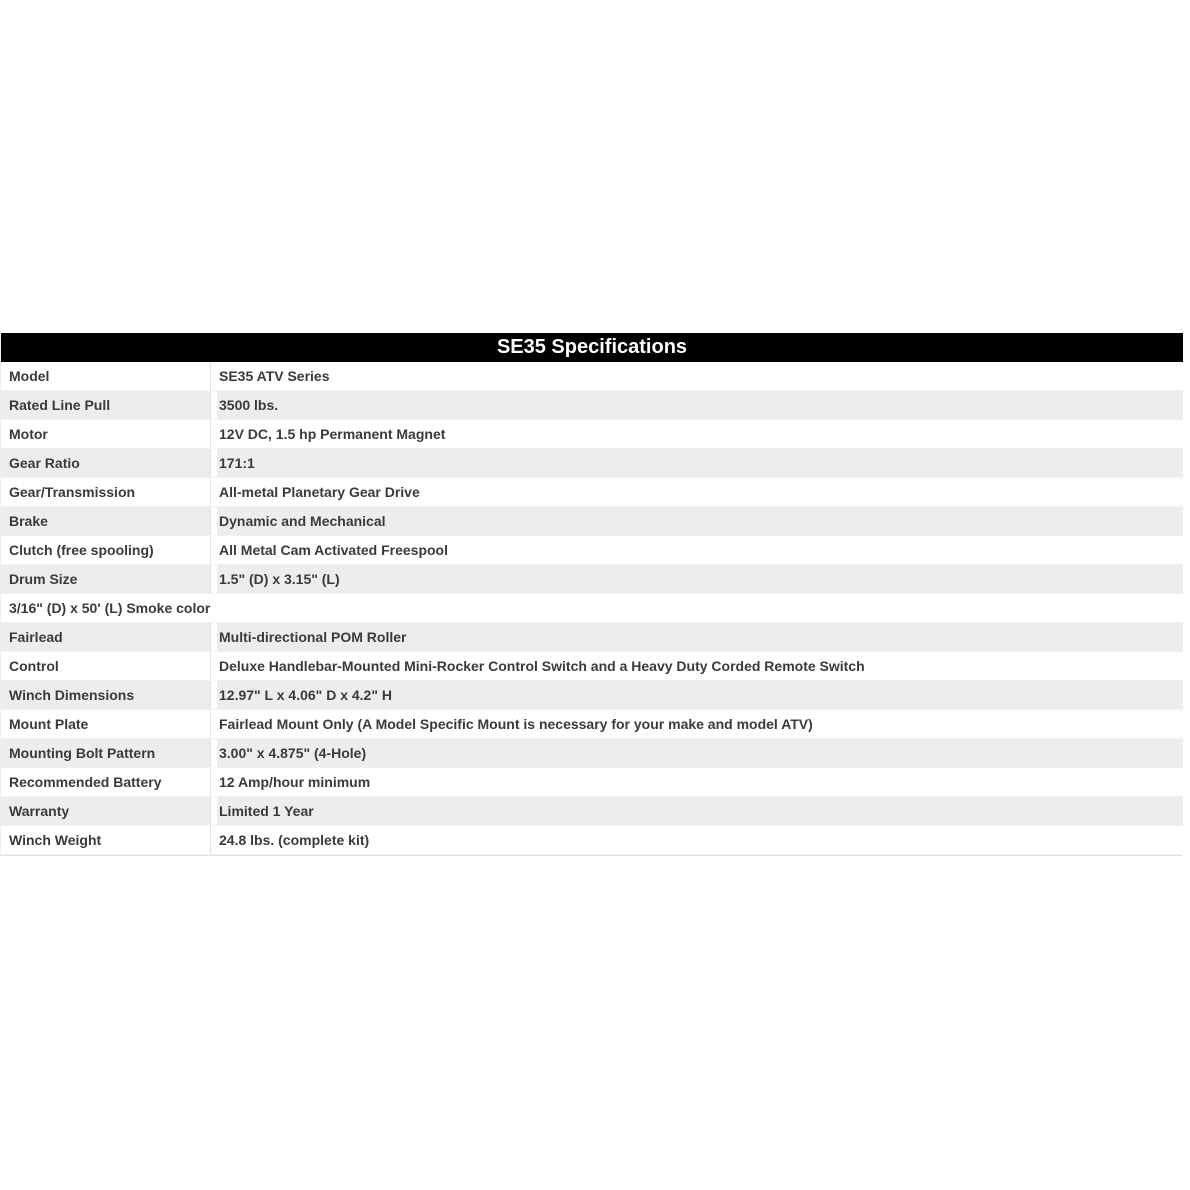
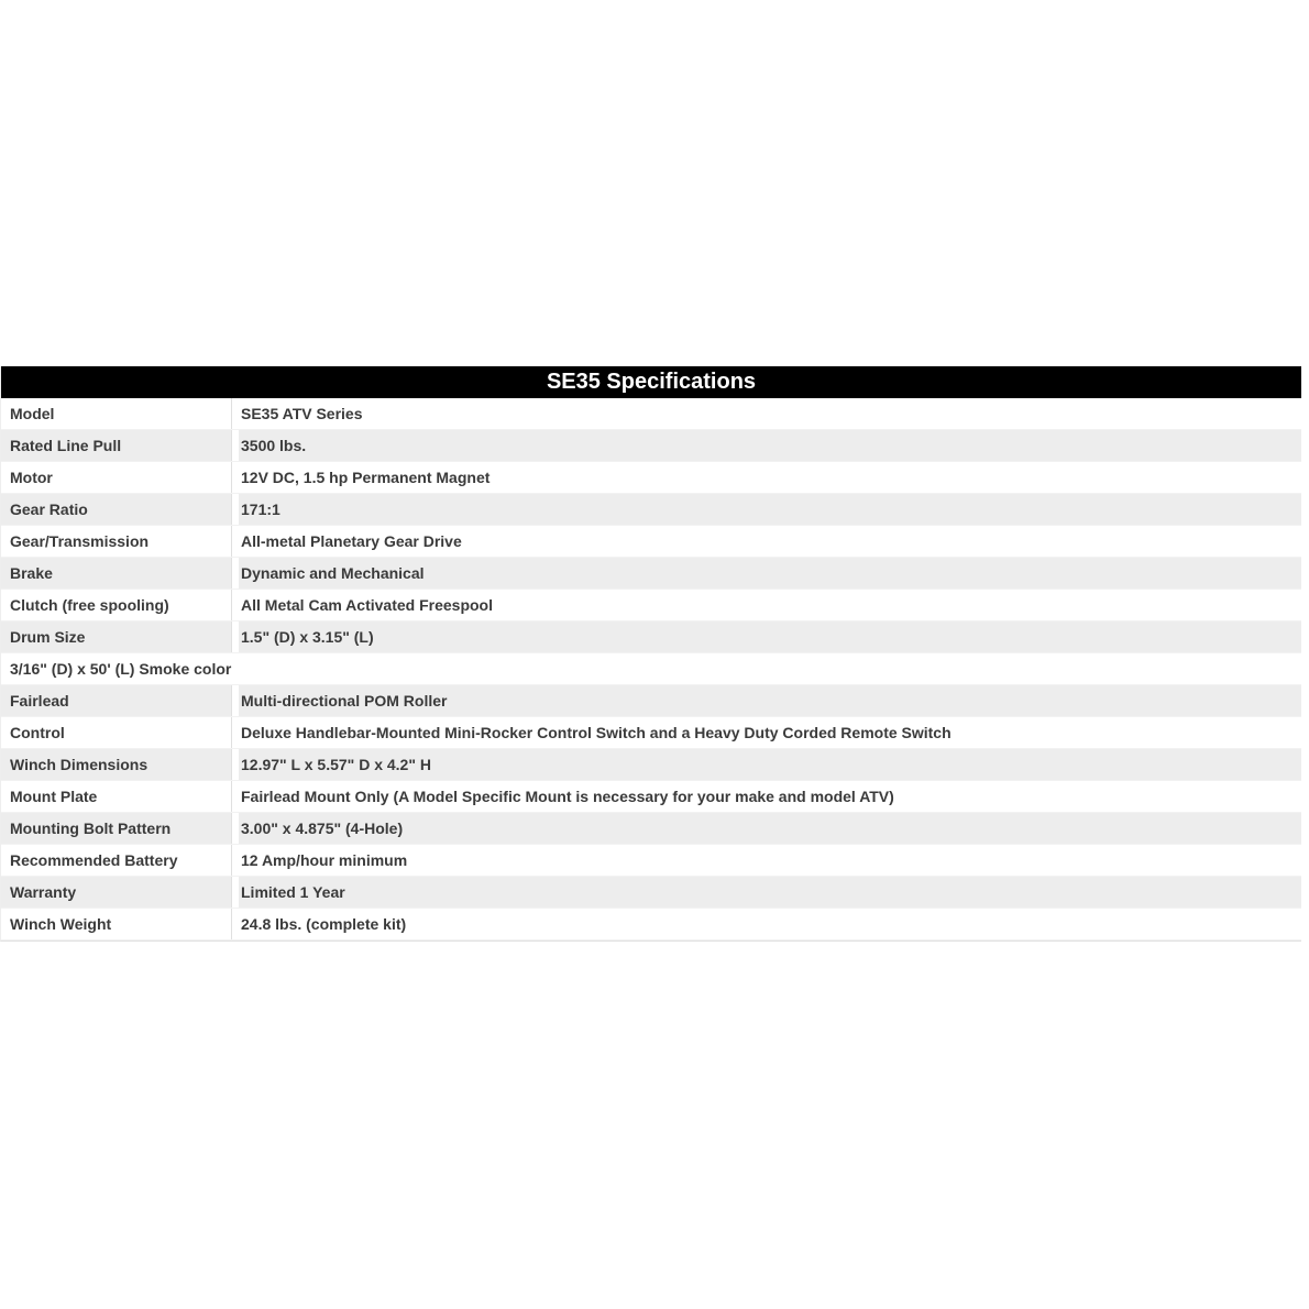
  SE35 Specifications
  Model
  SE35 ATV Series
  Rated Line Pull
  3500 lbs.
  Motor
  12V DC, 1.5 hp Permanent Magnet
  Gear Ratio
  171:1
  Gear/Transmission
  All-metal Planetary Gear Drive
  Brake
  Dynamic and Mechanical
  Clutch (free spooling)
  All Metal Cam Activated Freespool
  Drum Size
  1.5" (D) x 3.15" (L)
  3/16" (D) x 50' (L) Smoke color
  Fairlead
  Multi-directional POM Roller
  Control
  Deluxe Handlebar-Mounted Mini-Rocker Control Switch and a Heavy Duty Corded Remote Switch
  Winch Dimensions
- 12.97" L x 4.06" D x 4.2" H
+ 12.97" L x 5.57" D x 4.2" H
  Mount Plate
  Fairlead Mount Only (A Model Specific Mount is necessary for your make and model ATV)
  Mounting Bolt Pattern
  3.00" x 4.875" (4-Hole)
  Recommended Battery
  12 Amp/hour minimum
  Warranty
  Limited 1 Year
  Winch Weight
  24.8 lbs. (complete kit)
